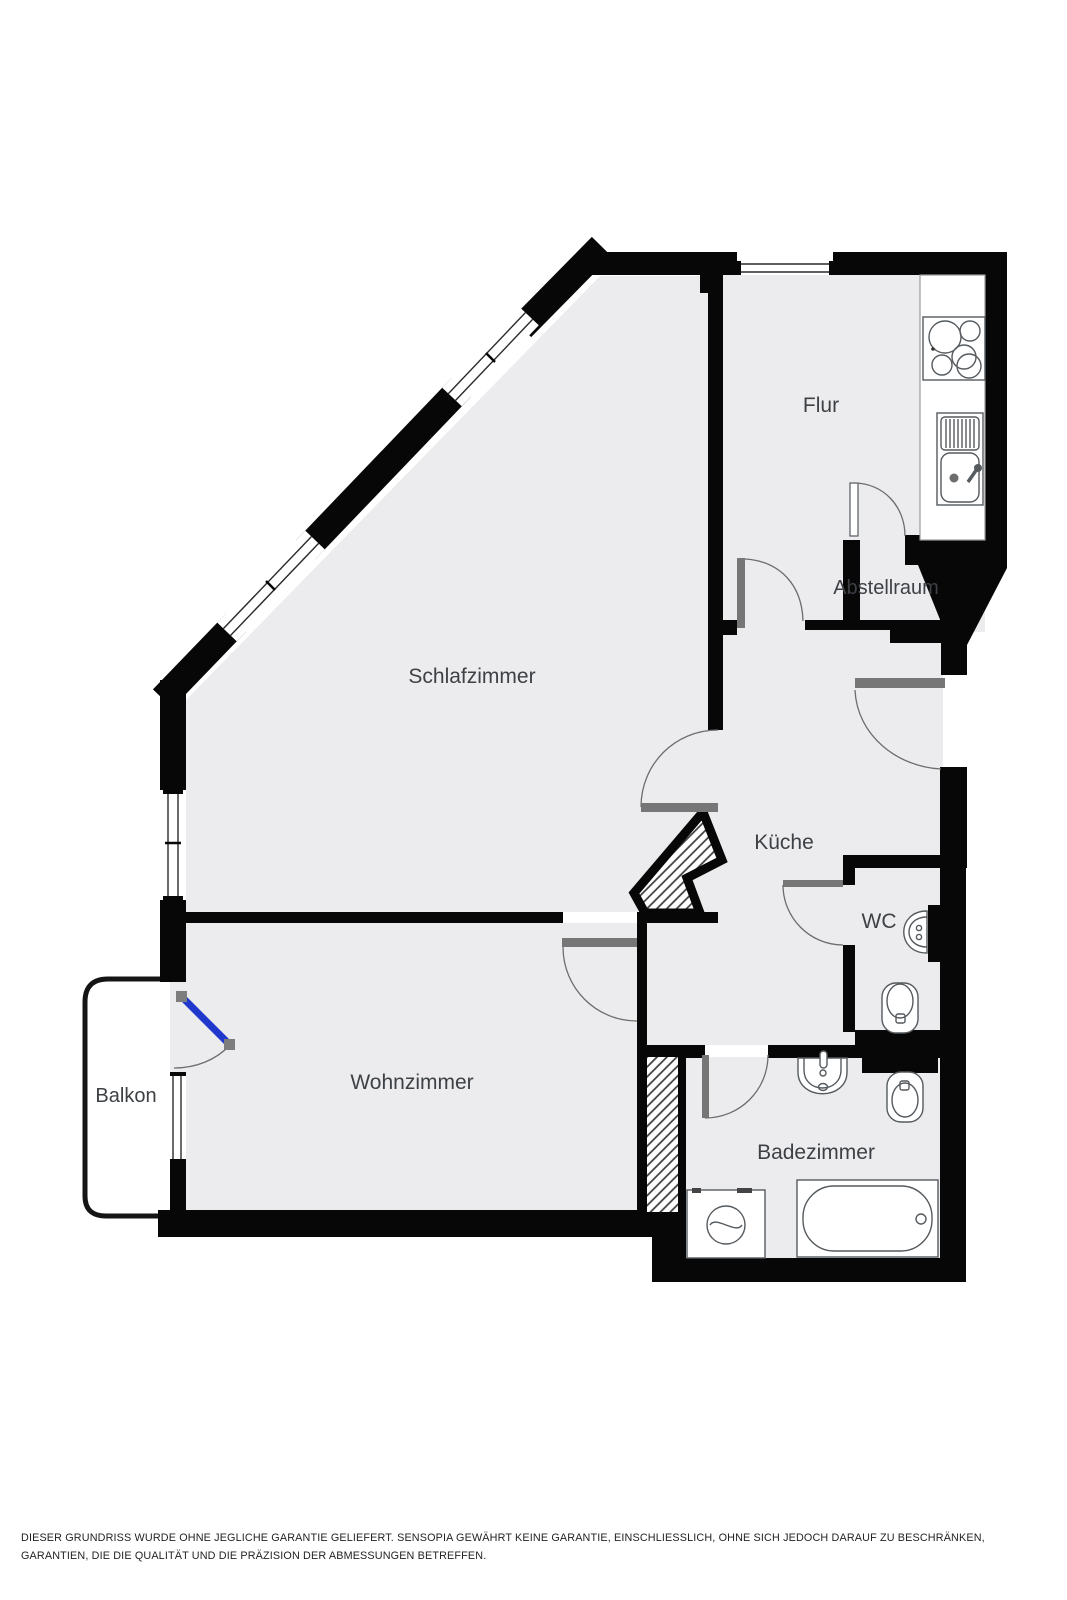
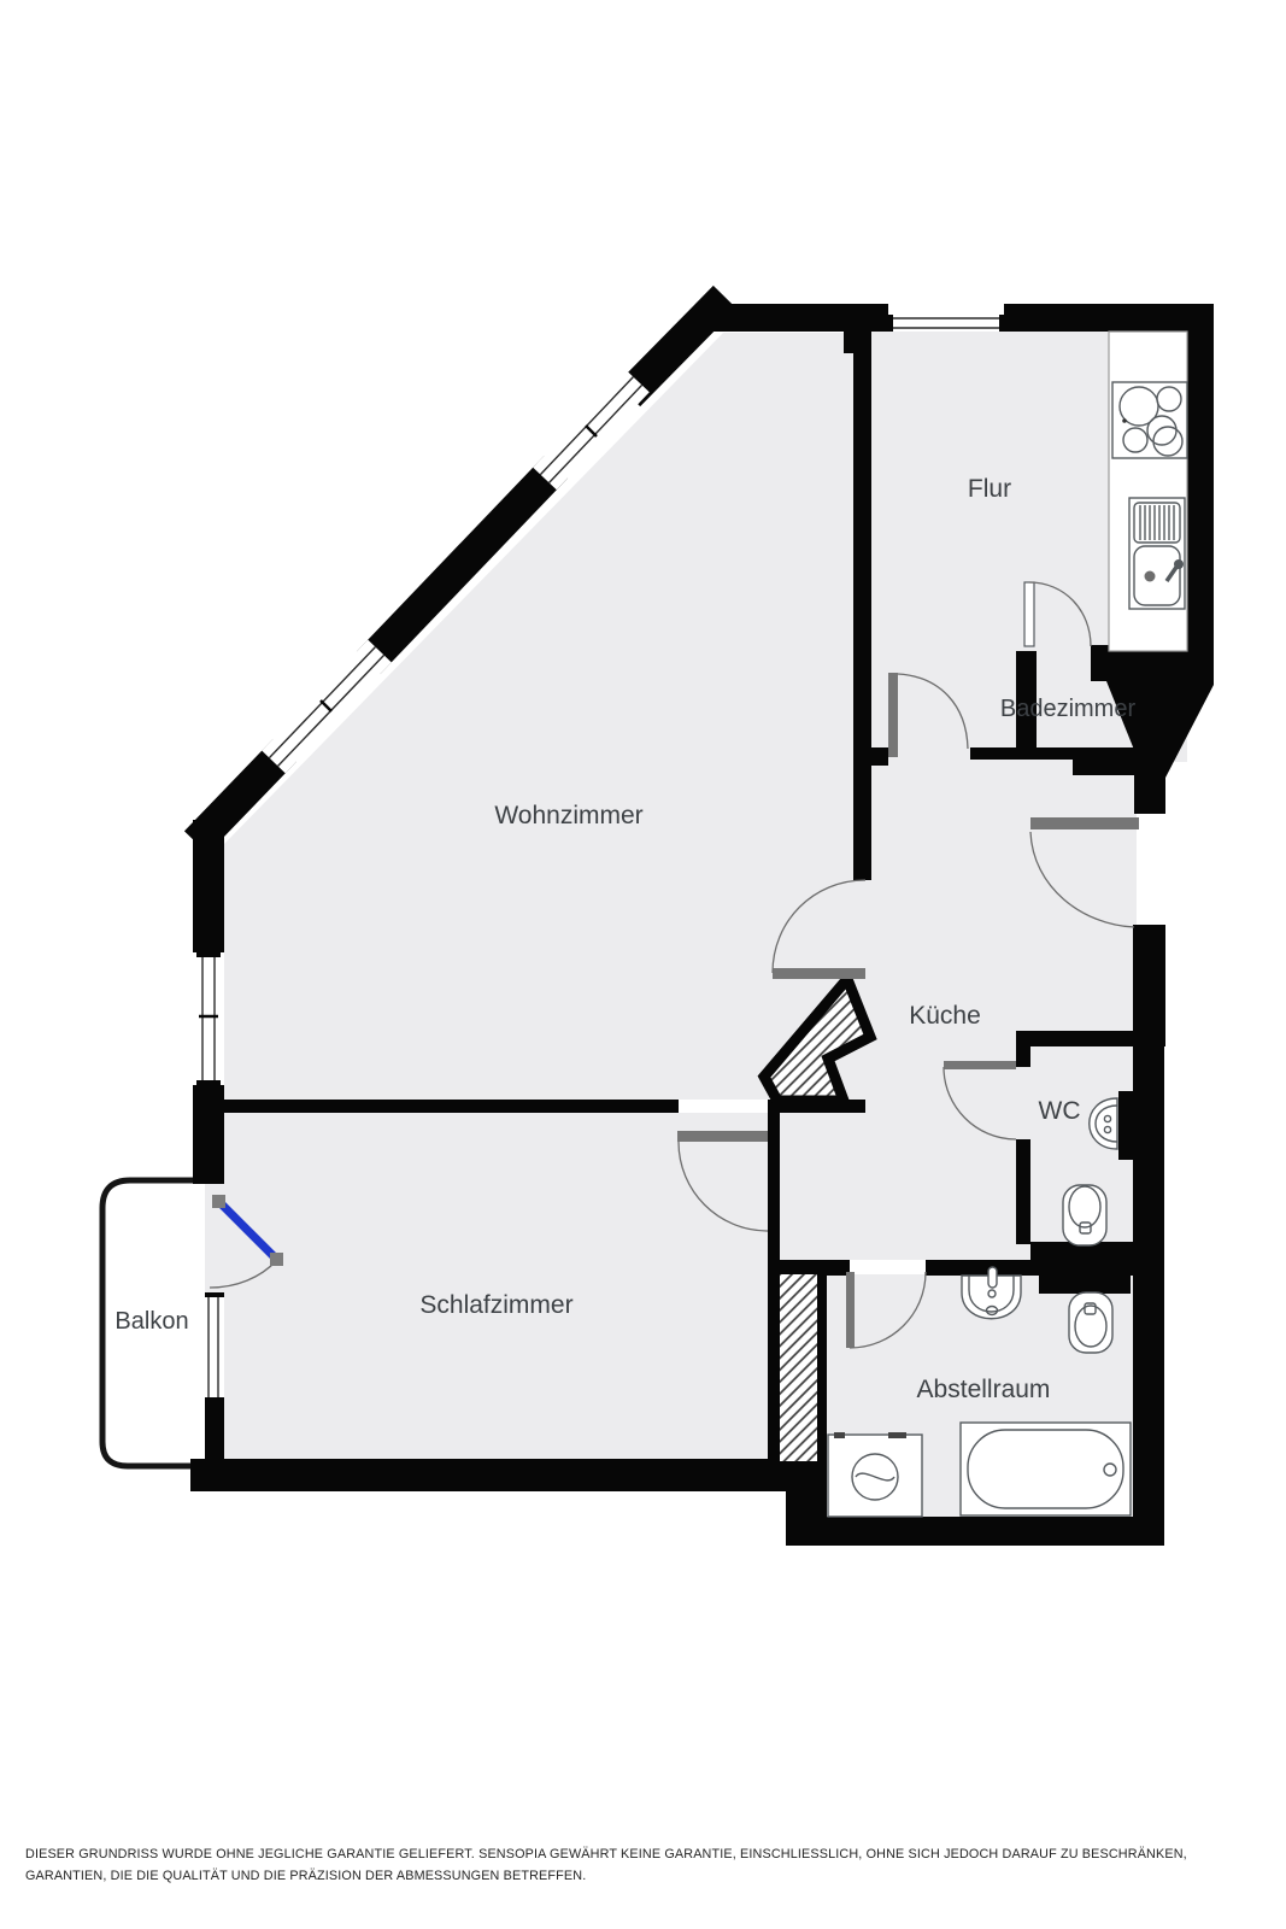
  Flur
- Schlafzimmer
+ Wohnzimmer
- Abstellraum
+ Badezimmer
  Küche
  WC
- Wohnzimmer
+ Schlafzimmer
  Balkon
- Badezimmer
+ Abstellraum
  DIESER GRUNDRISS WURDE OHNE JEGLICHE GARANTIE GELIEFERT. SENSOPIA GEWÄHRT KEINE GARANTIE, EINSCHLIESSLICH, OHNE SICH JEDOCH DARAUF ZU BESCHRÄNKEN, GARANTIEN, DIE DIE QUALITÄT UND DIE PRÄZISION DER ABMESSUNGEN BETREFFEN.
